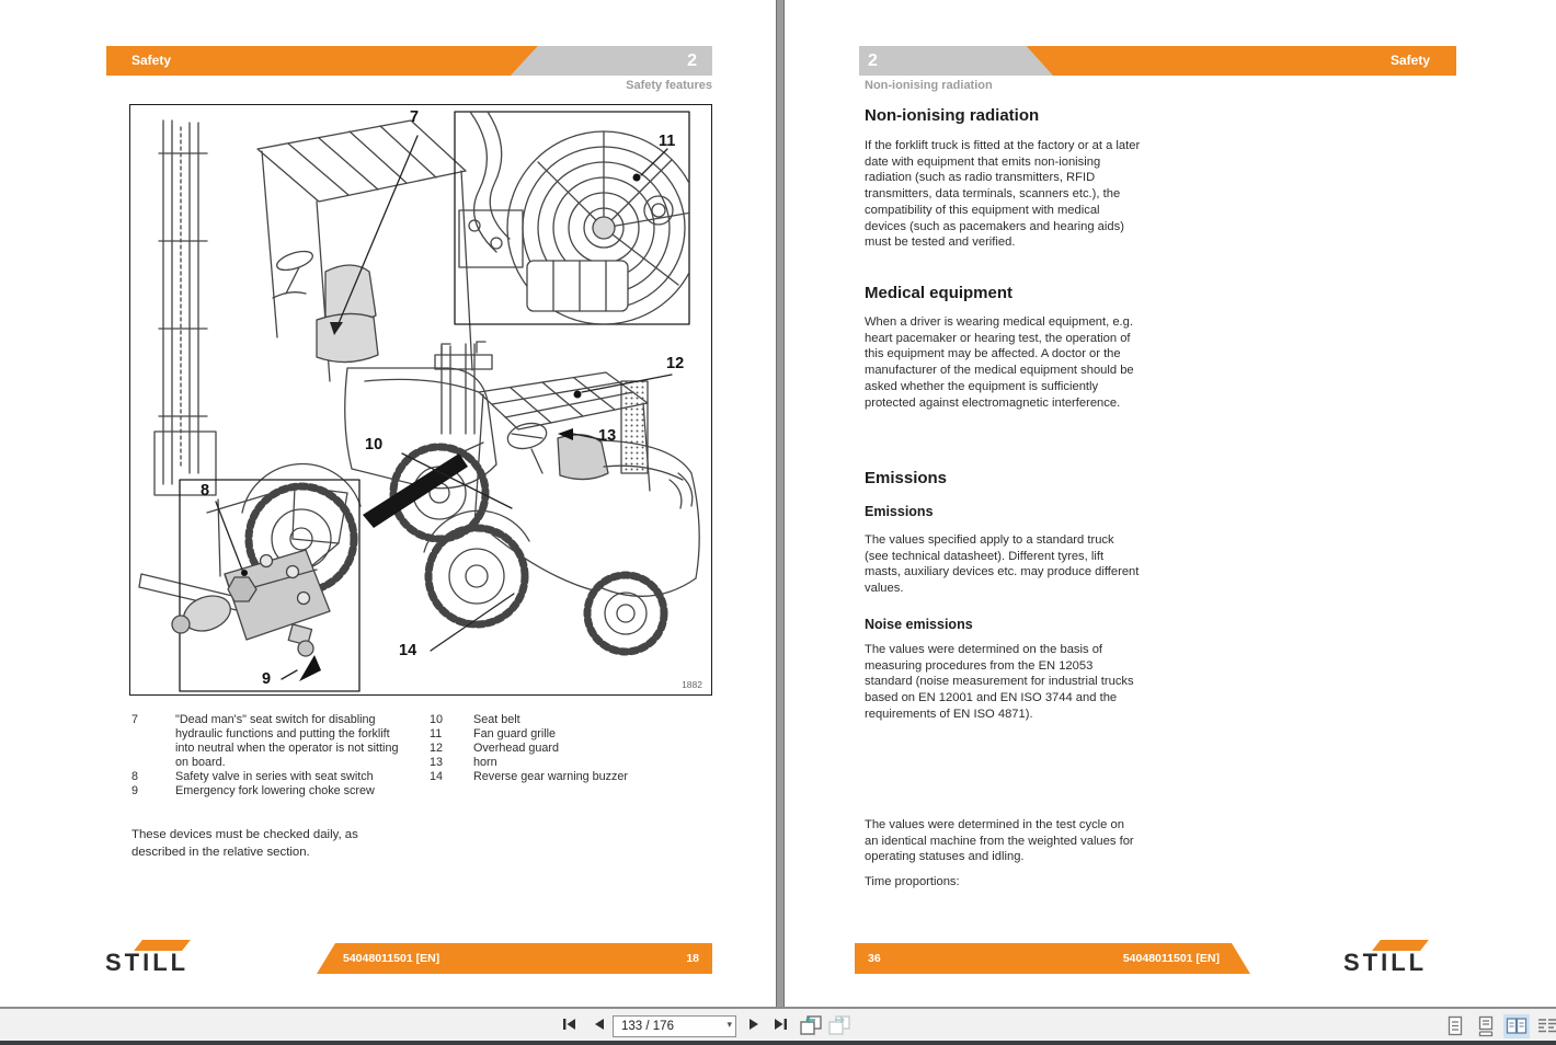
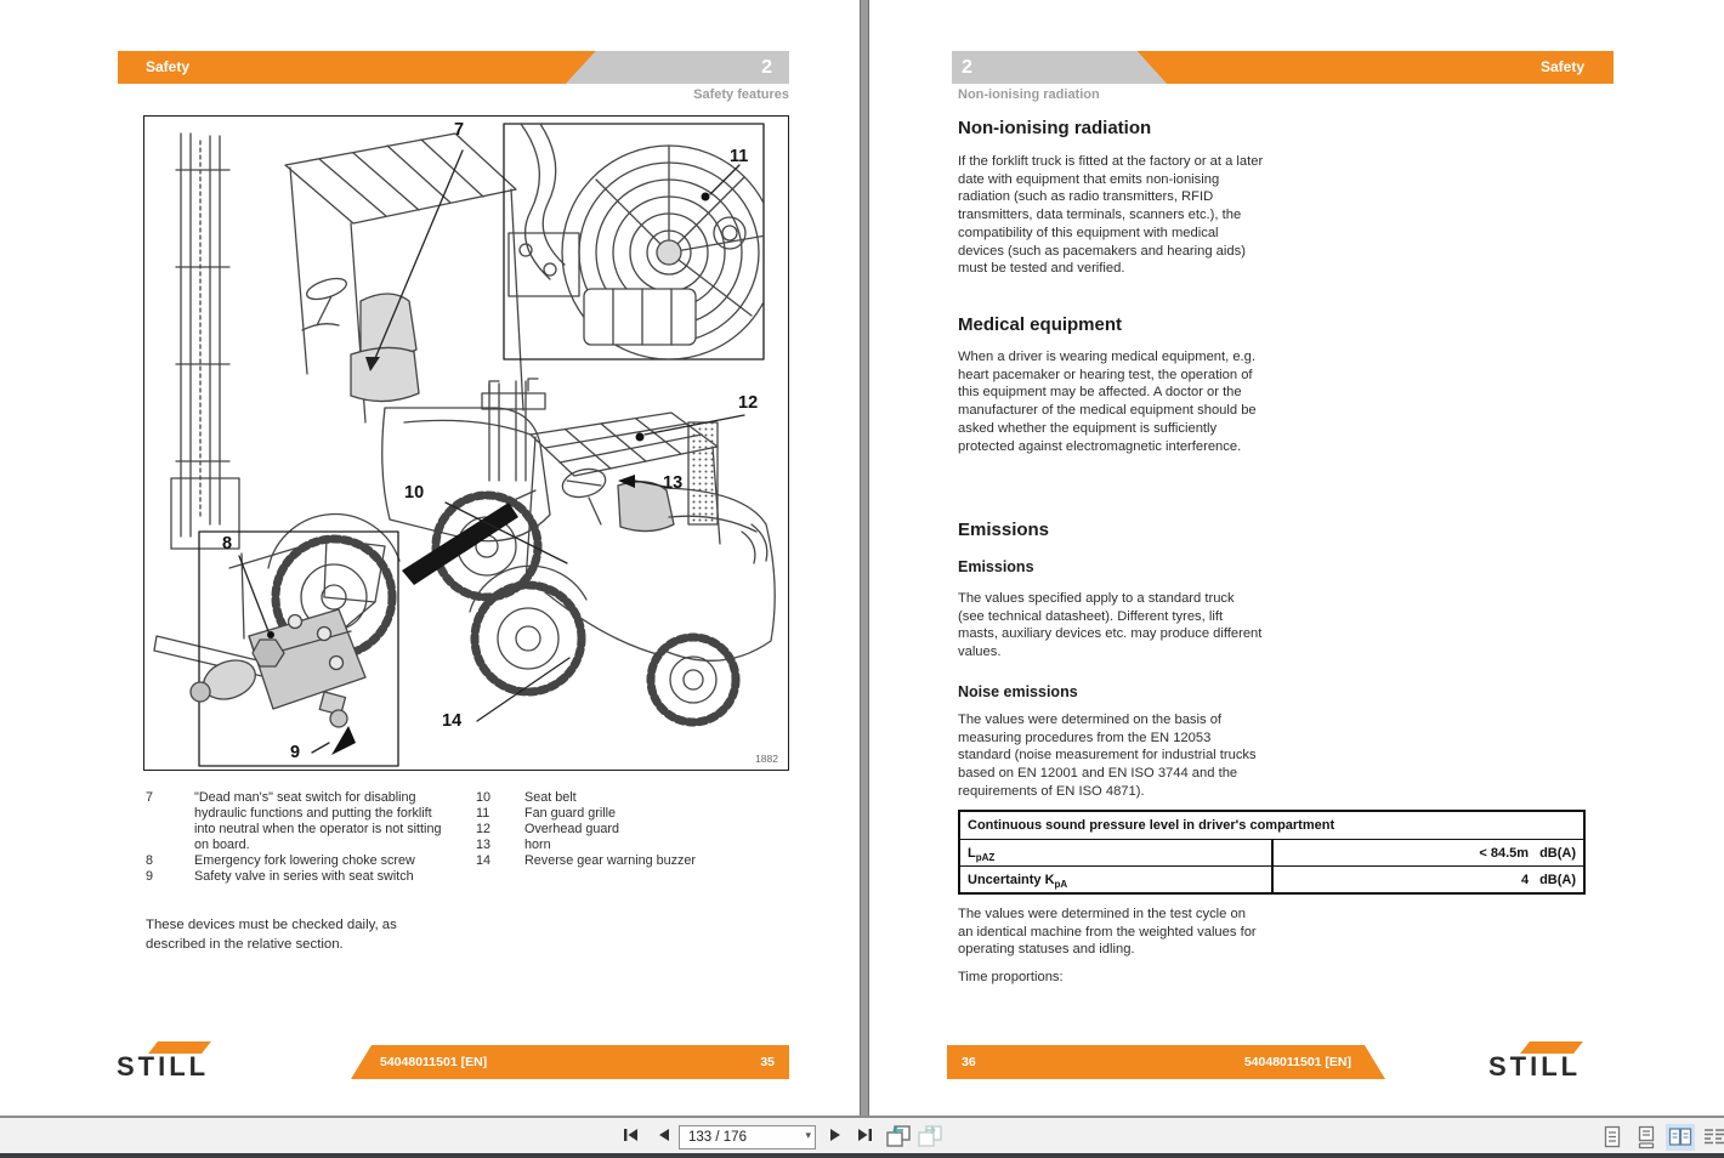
  Safety
  2
  Safety features
  7
  11
  12
  13
  10
  14
  8
  9
  1882
  7
  "Dead man's" seat switch for disabling hydraulic functions and putting the forklift into neutral when the operator is not sitting on board.
  8
- Safety valve in series with seat switch
+ Emergency fork lowering choke screw
  9
- Emergency fork lowering choke screw
+ Safety valve in series with seat switch
  10
  Seat belt
  11
  Fan guard grille
  12
  Overhead guard
  13
  horn
  14
  Reverse gear warning buzzer
  These devices must be checked daily, as described in the relative section.
  STILL
  54048011501 [EN]
- 18
+ 35
  2
  Safety
  Non-ionising radiation
  Non-ionising radiation
  If the forklift truck is fitted at the factory or at a later date with equipment that emits non-ionising radiation (such as radio transmitters, RFID transmitters, data terminals, scanners etc.), the compatibility of this equipment with medical devices (such as pacemakers and hearing aids) must be tested and verified.
  Medical equipment
  When a driver is wearing medical equipment, e.g. heart pacemaker or hearing test, the operation of this equipment may be affected. A doctor or the manufacturer of the medical equipment should be asked whether the equipment is sufficiently protected against electromagnetic interference.
  Emissions
  Emissions
  The values specified apply to a standard truck (see technical datasheet). Different tyres, lift masts, auxiliary devices etc. may produce different values.
  Noise emissions
  The values were determined on the basis of measuring procedures from the EN 12053 standard (noise measurement for industrial trucks based on EN 12001 and EN ISO 3744 and the requirements of EN ISO 4871).
+ Continuous sound pressure level in driver's compartment
+ LpAZ
+ < 84.5m dB(A)
+ Uncertainty KpA
+ 4 dB(A)
  The values were determined in the test cycle on an identical machine from the weighted values for operating statuses and idling.
  Time proportions:
  36
  54048011501 [EN]
  STILL
  133 / 176
  ▾
